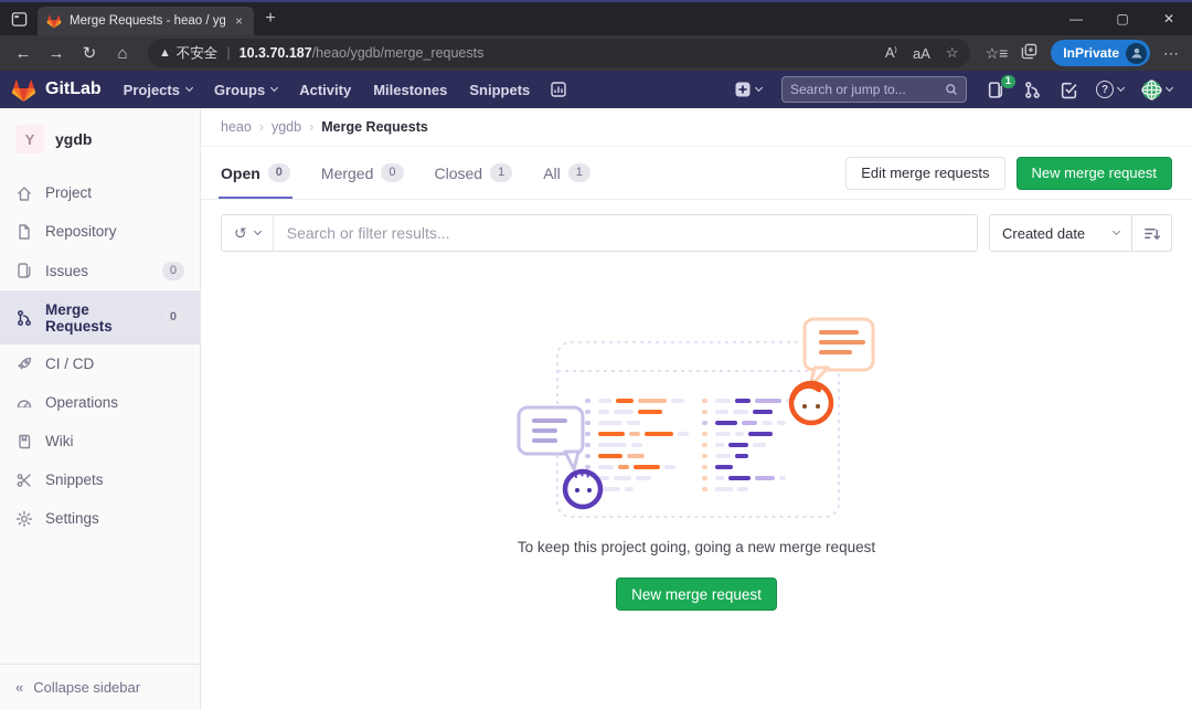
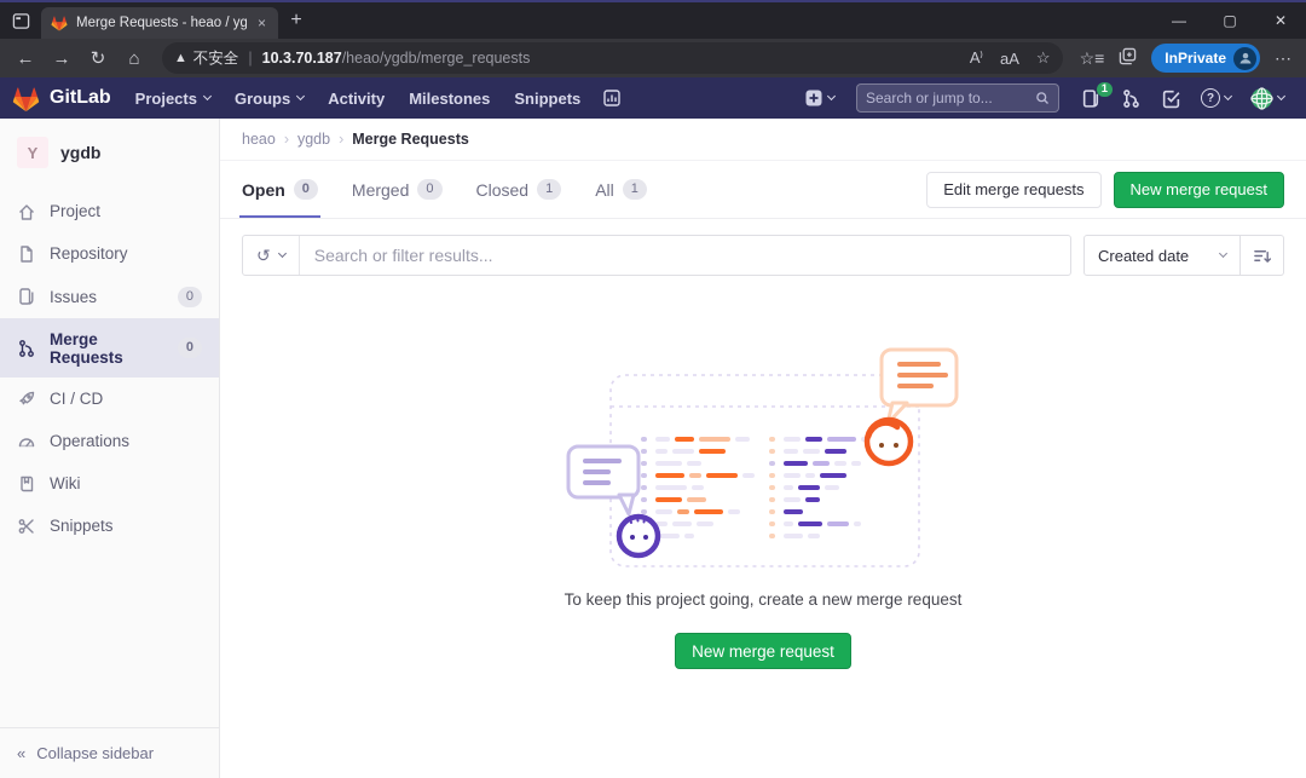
  Merge Requests - heao / yg
  ×
  +
  —
  ▢
  ✕
  ←
  →
  ↻
  ⌂
  ▲
  不安全
  |
  10.3.70.187/heao/ygdb/merge_requests
  A⁾
  aA
  ☆
  ☆≡
  InPrivate
  ⋯
  GitLab
  Projects
  Groups
  Activity
  Milestones
  Snippets
  Search or jump to...
  1
  ?
  Y
  ygdb
  Project
  Repository
  Issues
  0
  Merge Requests
  0
  CI / CD
  Operations
  Wiki
  Snippets
- Settings
  «
  Collapse sidebar
  heao
  ›
  ygdb
  ›
  Merge Requests
  Open
  0
  Merged
  0
  Closed
  1
  All
  1
  Edit merge requests
  New merge request
  ↺
  Search or filter results...
  Created date
- To keep this project going, going a new merge request
+ To keep this project going, create a new merge request
  New merge request
